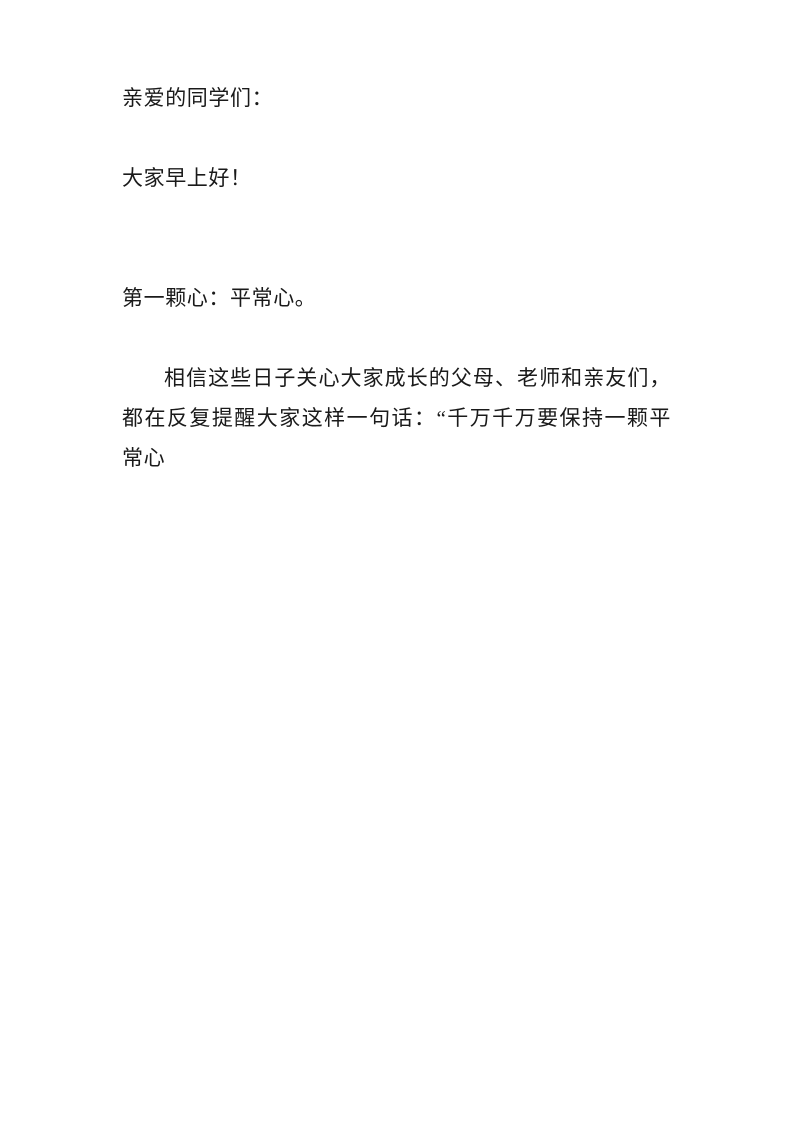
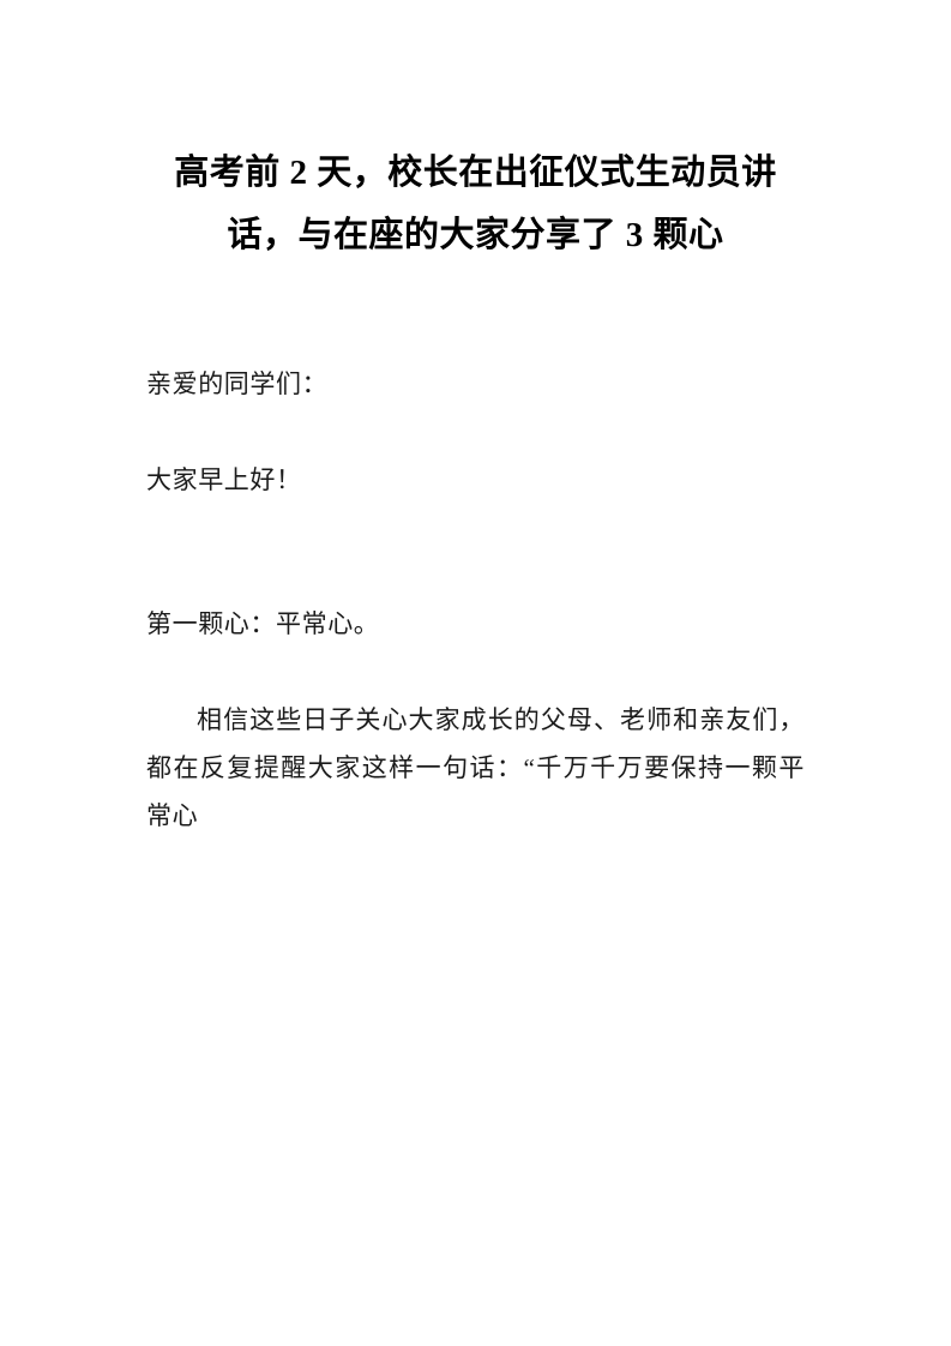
+ 高考前 2 天，校长在出征仪式生动员讲话，与在座的大家分享了 3 颗心
  亲爱的同学们：
  大家早上好！
  第一颗心：平常心。
  相信这些日子关心大家成长的父母、老师和亲友们，都在反复提醒大家这样一句话：“千万千万要保持一颗平常心
